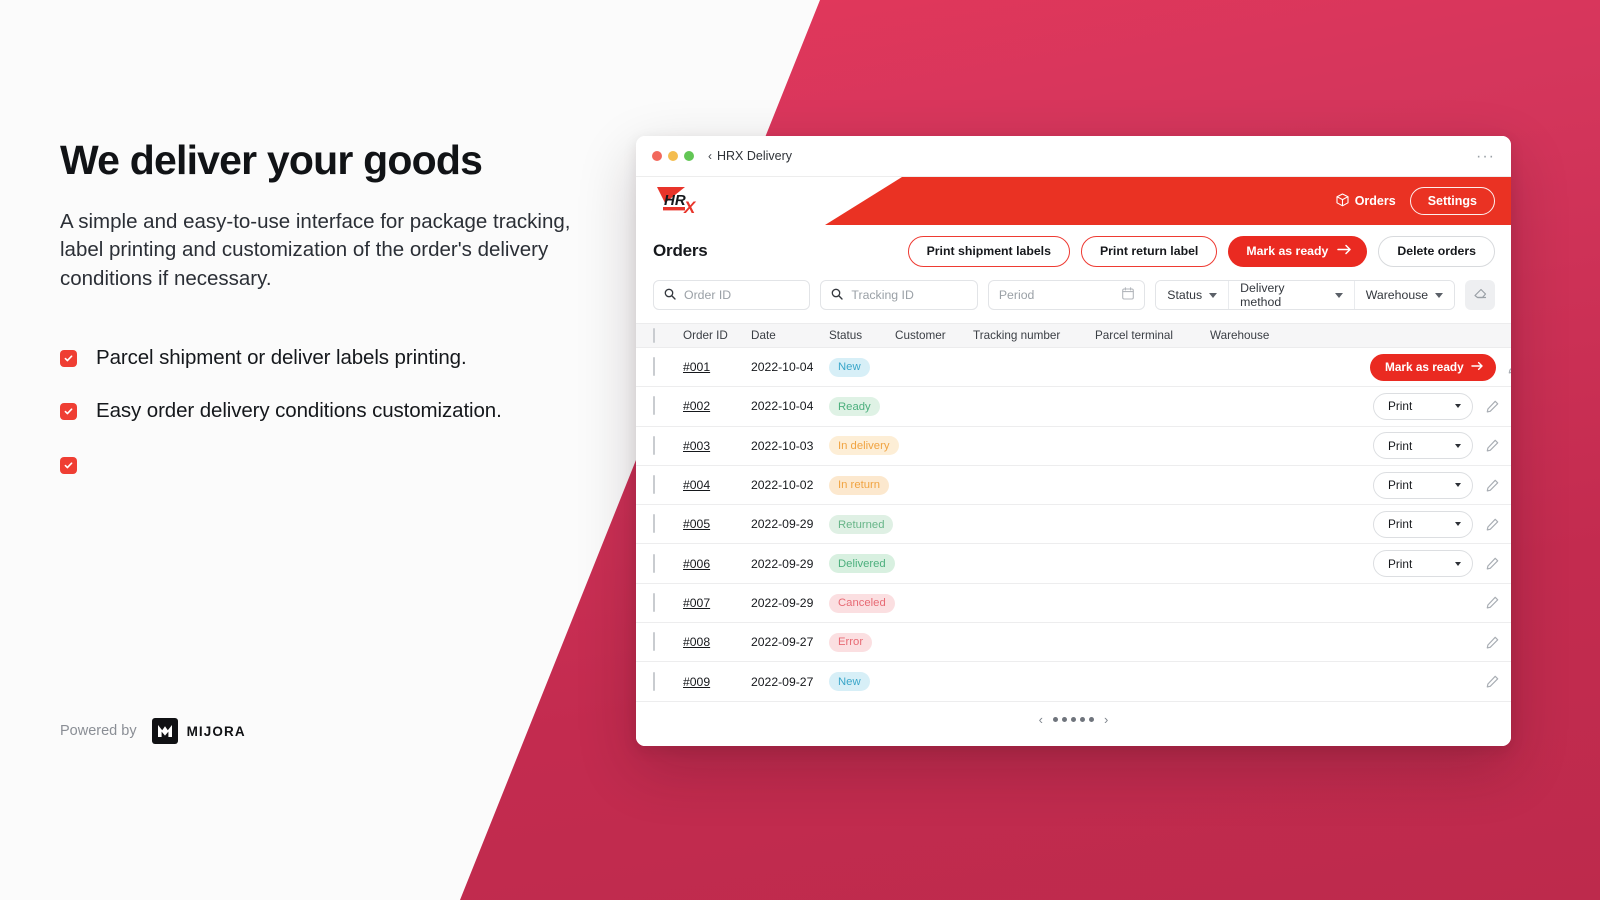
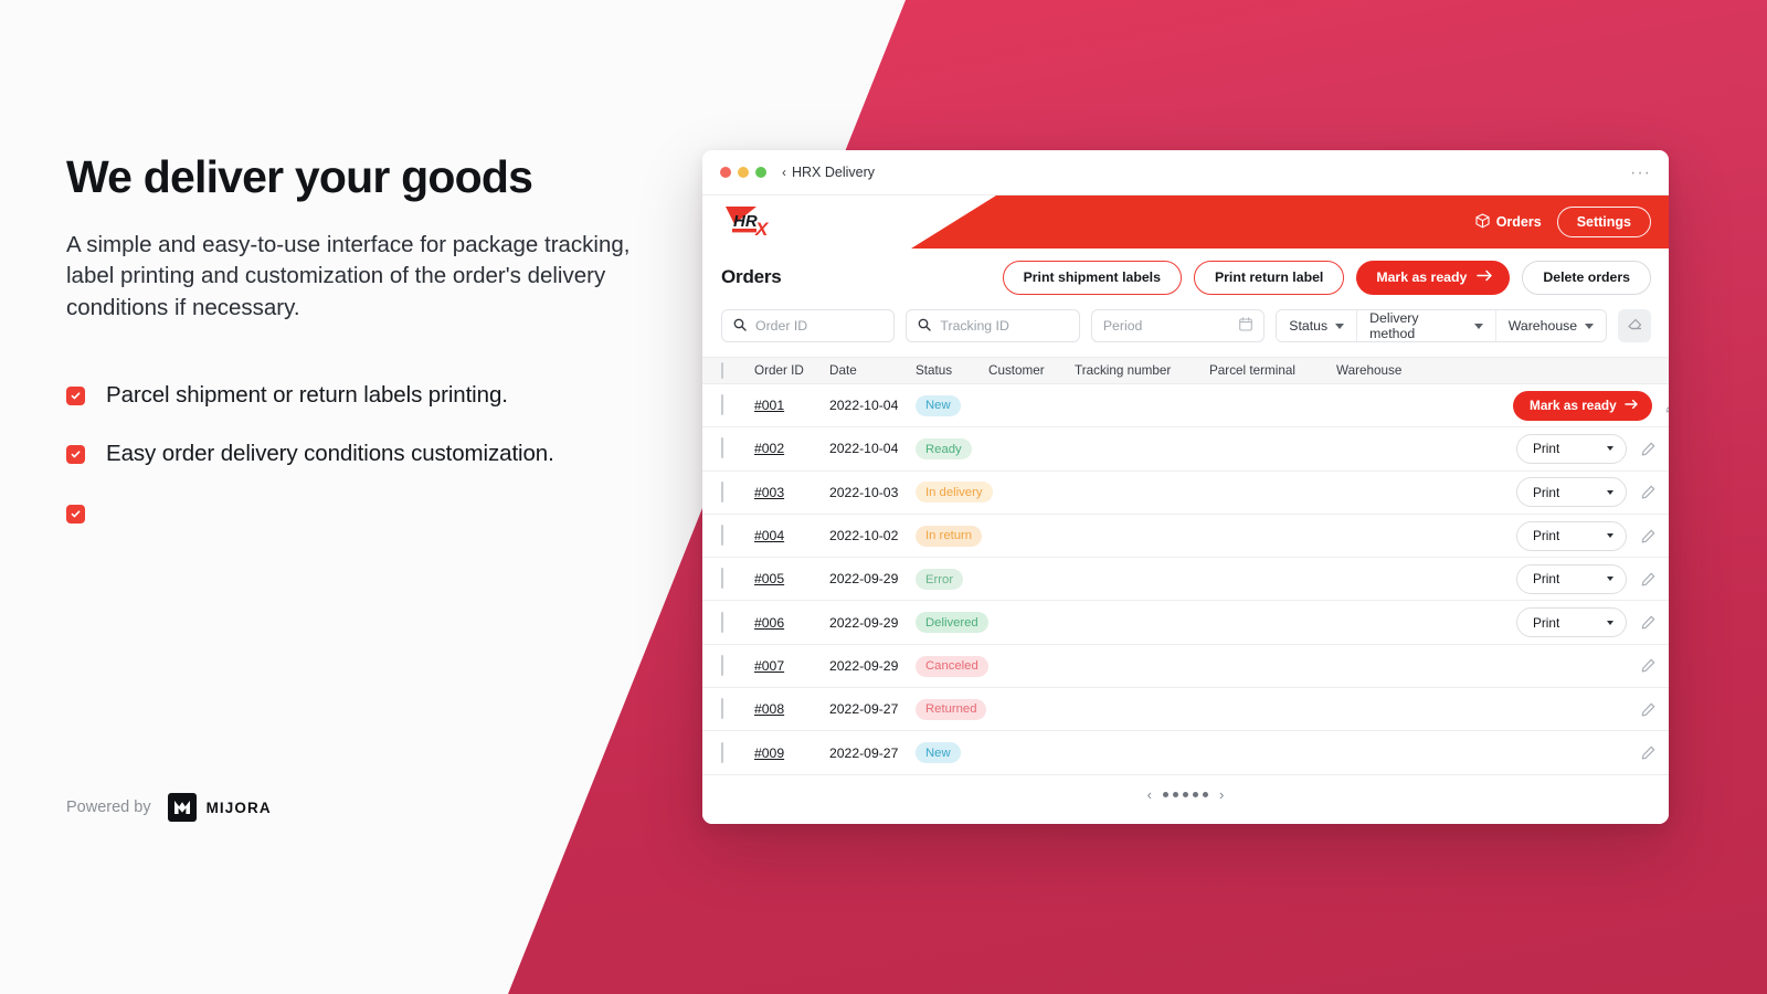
  We deliver your goods
  A simple and easy-to-use interface for package tracking, label printing and customization of the order's delivery conditions if necessary.
- Parcel shipment or deliver labels printing.
+ Parcel shipment or return labels printing.
  Easy order delivery conditions customization.
  Powered by
  MIJORA
  ‹
  HRX Delivery
  ···
  HR
  X
  Orders
  Settings
  Orders
  Print shipment labels
  Print return label
  Mark as ready
  Delete orders
  Order ID
  Tracking ID
  Period
  Status
  Delivery method
  Warehouse
  Order ID
  Date
  Status
  Customer
  Tracking number
  Parcel terminal
  Warehouse
  #001
  2022-10-04
  New
  Mark as ready
  #002
  2022-10-04
  Ready
  Print
  #003
  2022-10-03
  In delivery
  Print
  #004
  2022-10-02
  In return
  Print
  #005
  2022-09-29
- Returned
+ Error
  Print
  #006
  2022-09-29
  Delivered
  Print
  #007
  2022-09-29
  Canceled
  #008
  2022-09-27
- Error
+ Returned
  #009
  2022-09-27
  New
  ‹
  ›
